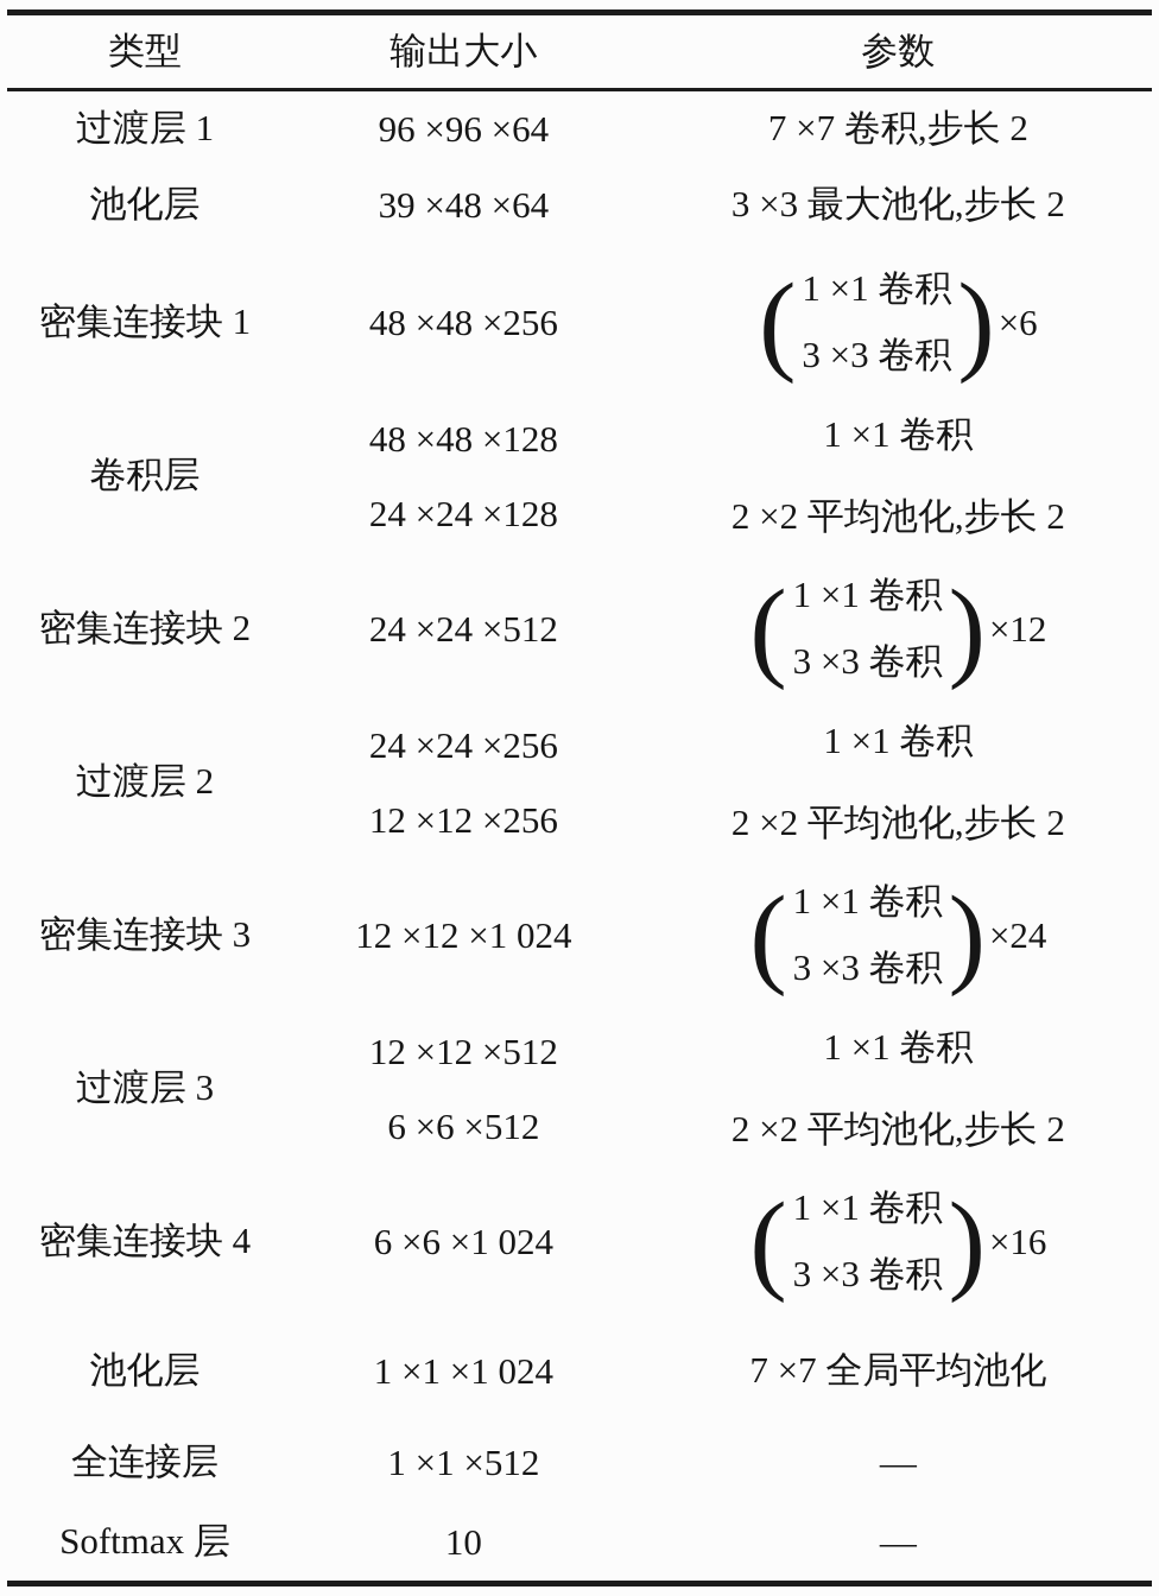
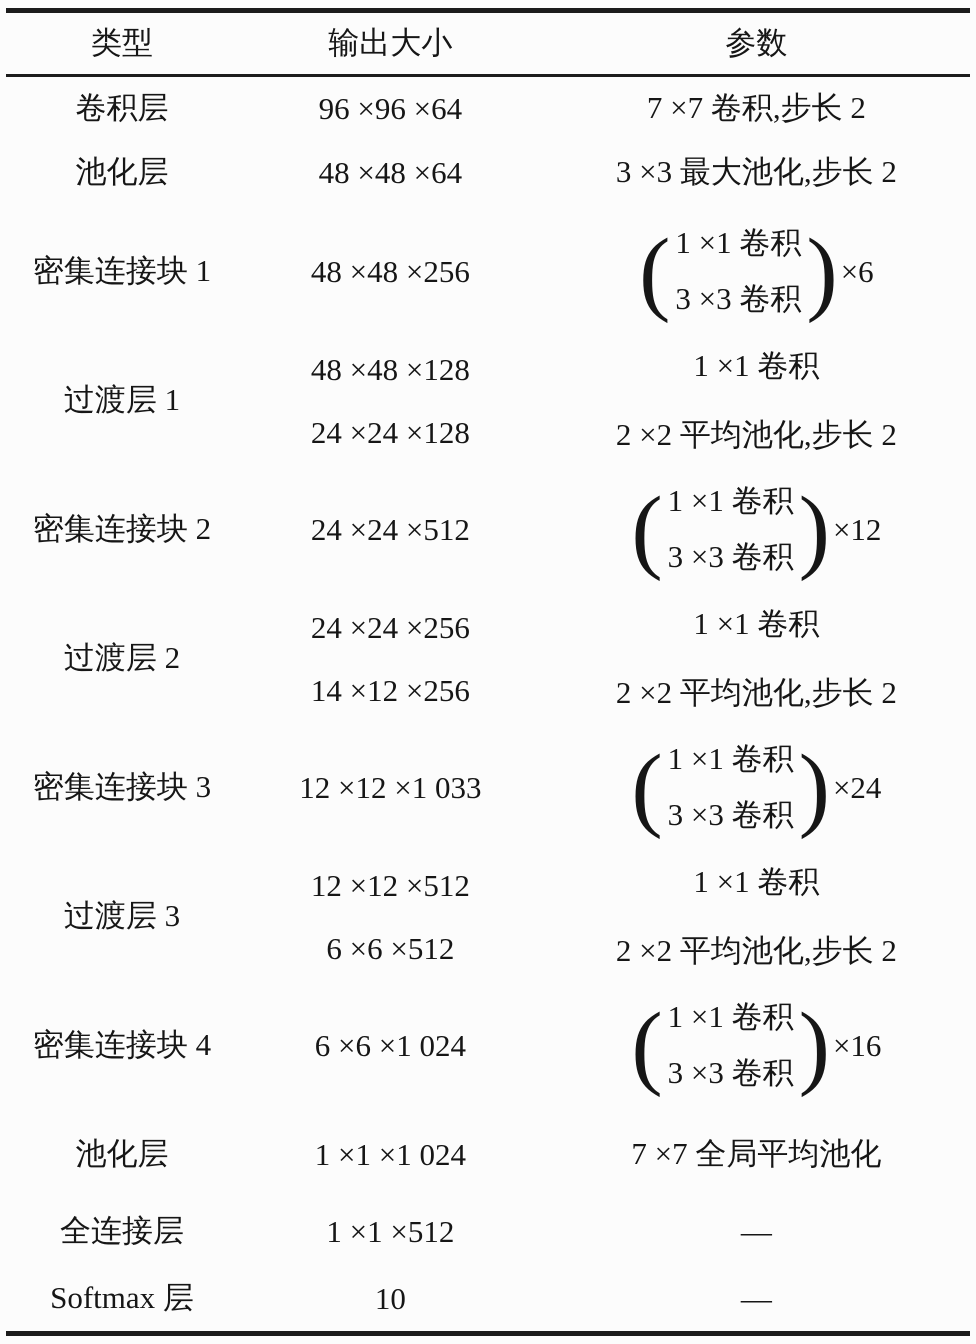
  类型
  输出大小
  参数
- 过渡层 1
+ 卷积层
  96 ×96 ×64
  7 ×7 卷积,步长 2
  池化层
- 39 ×48 ×64
+ 48 ×48 ×64
  3 ×3 最大池化,步长 2
  密集连接块 1
  48 ×48 ×256
  (
  1 ×1 卷积
  3 ×3 卷积
  )
  ×6
- 卷积层
+ 过渡层 1
  48 ×48 ×128
  24 ×24 ×128
  1 ×1 卷积
  2 ×2 平均池化,步长 2
  密集连接块 2
  24 ×24 ×512
  (
  1 ×1 卷积
  3 ×3 卷积
  )
  ×12
  过渡层 2
  24 ×24 ×256
- 12 ×12 ×256
+ 14 ×12 ×256
  1 ×1 卷积
  2 ×2 平均池化,步长 2
  密集连接块 3
- 12 ×12 ×1 024
+ 12 ×12 ×1 033
  (
  1 ×1 卷积
  3 ×3 卷积
  )
  ×24
  过渡层 3
  12 ×12 ×512
  6 ×6 ×512
  1 ×1 卷积
  2 ×2 平均池化,步长 2
  密集连接块 4
  6 ×6 ×1 024
  (
  1 ×1 卷积
  3 ×3 卷积
  )
  ×16
  池化层
  1 ×1 ×1 024
  7 ×7 全局平均池化
  全连接层
  1 ×1 ×512
  —
  Softmax 层
  10
  —
